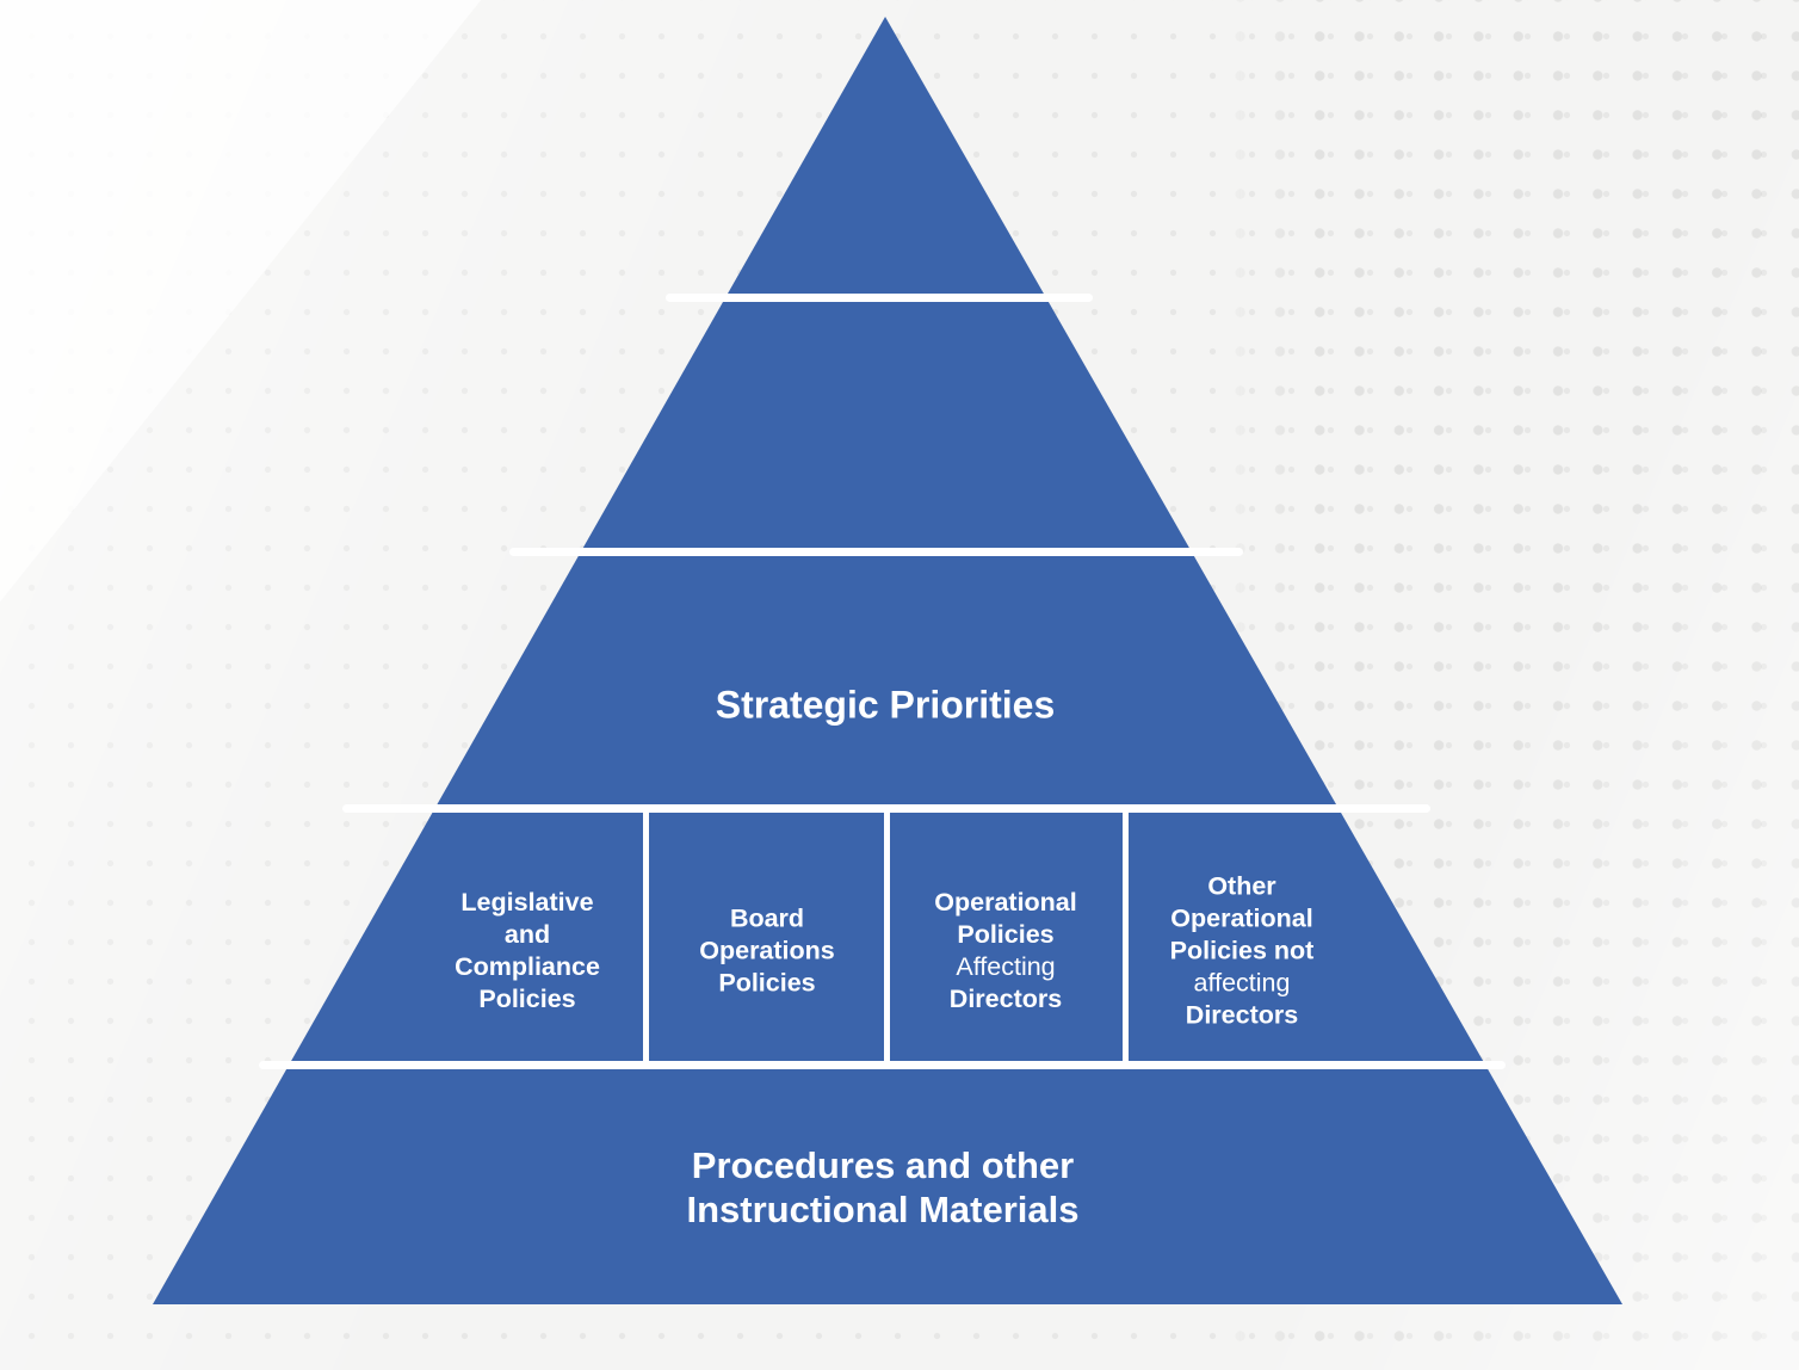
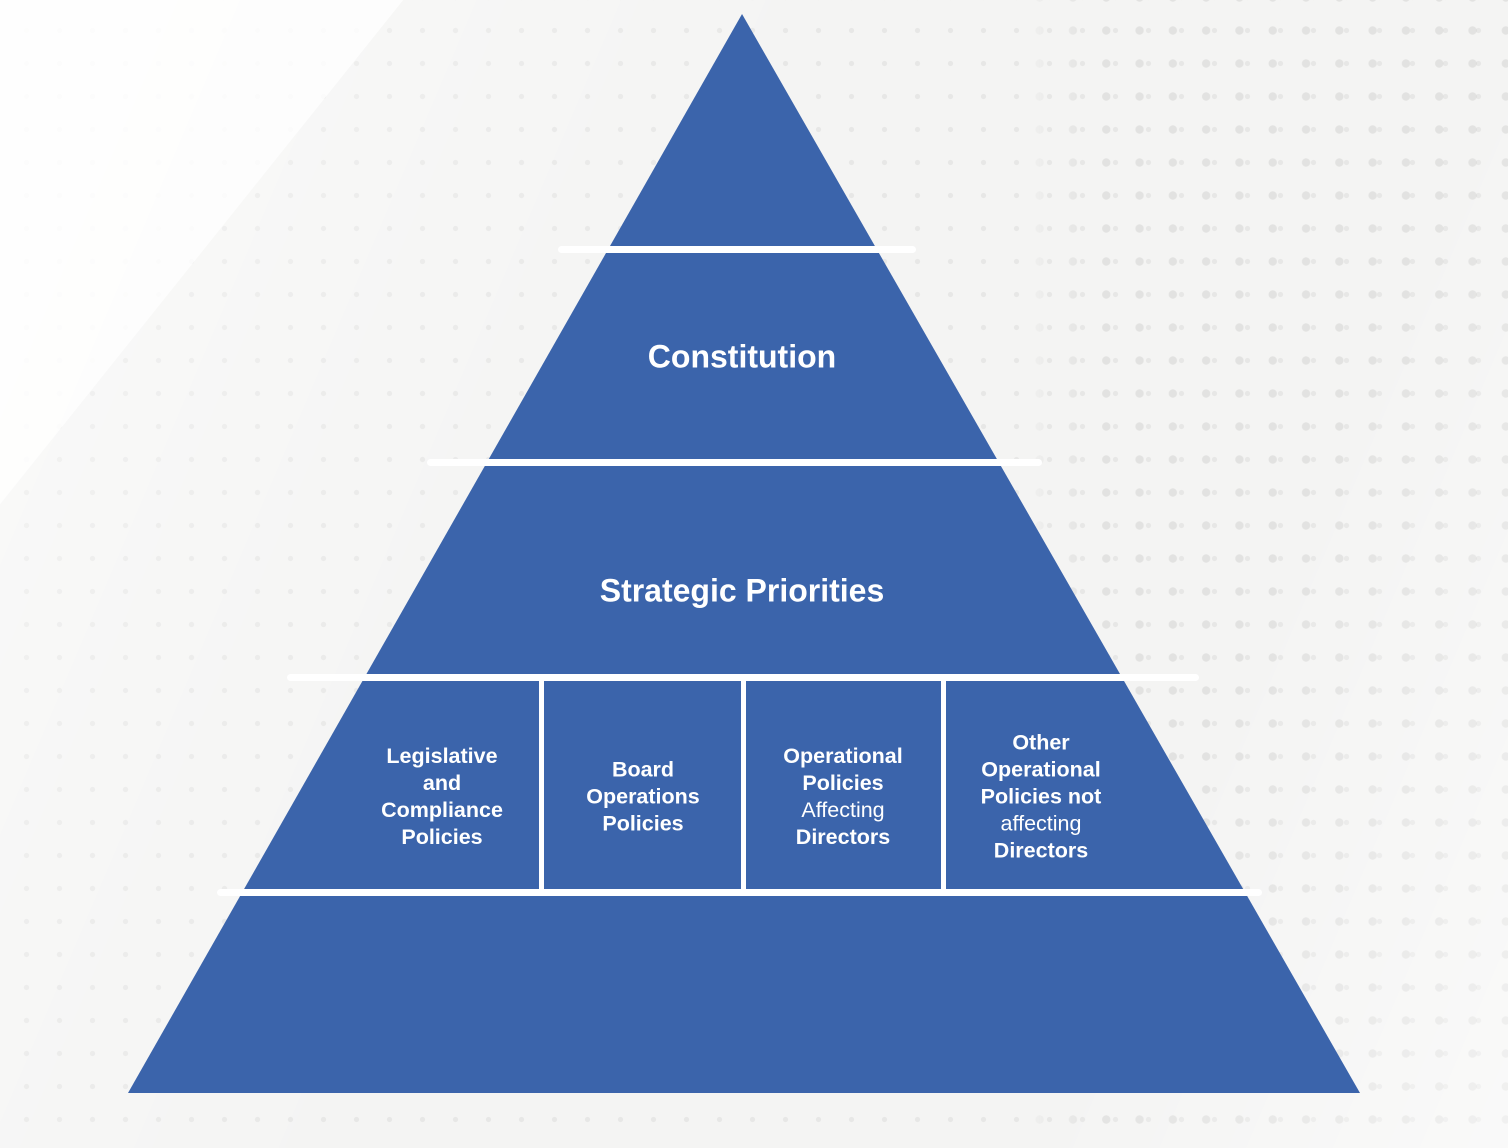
+ Constitution
  Strategic Priorities
  Legislative
  and
  Compliance
  Policies
  Board
  Operations
  Policies
  Operational
  Policies
  Affecting
  Directors
  Other
  Operational
  Policies not
  affecting
  Directors
- Procedures and other
- Instructional Materials
